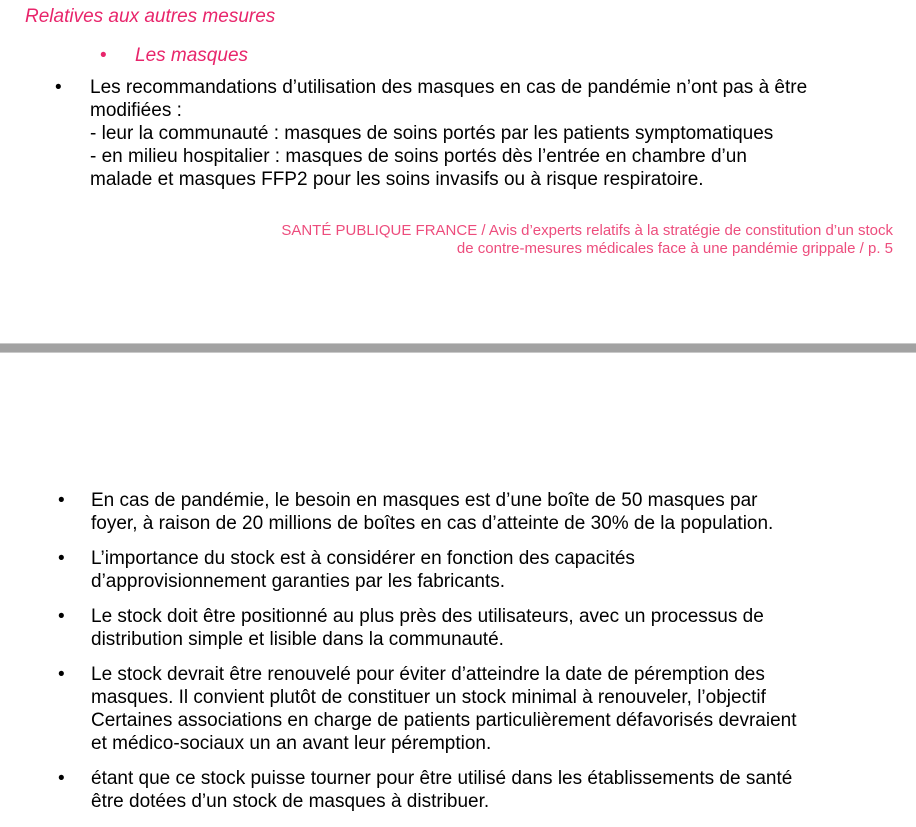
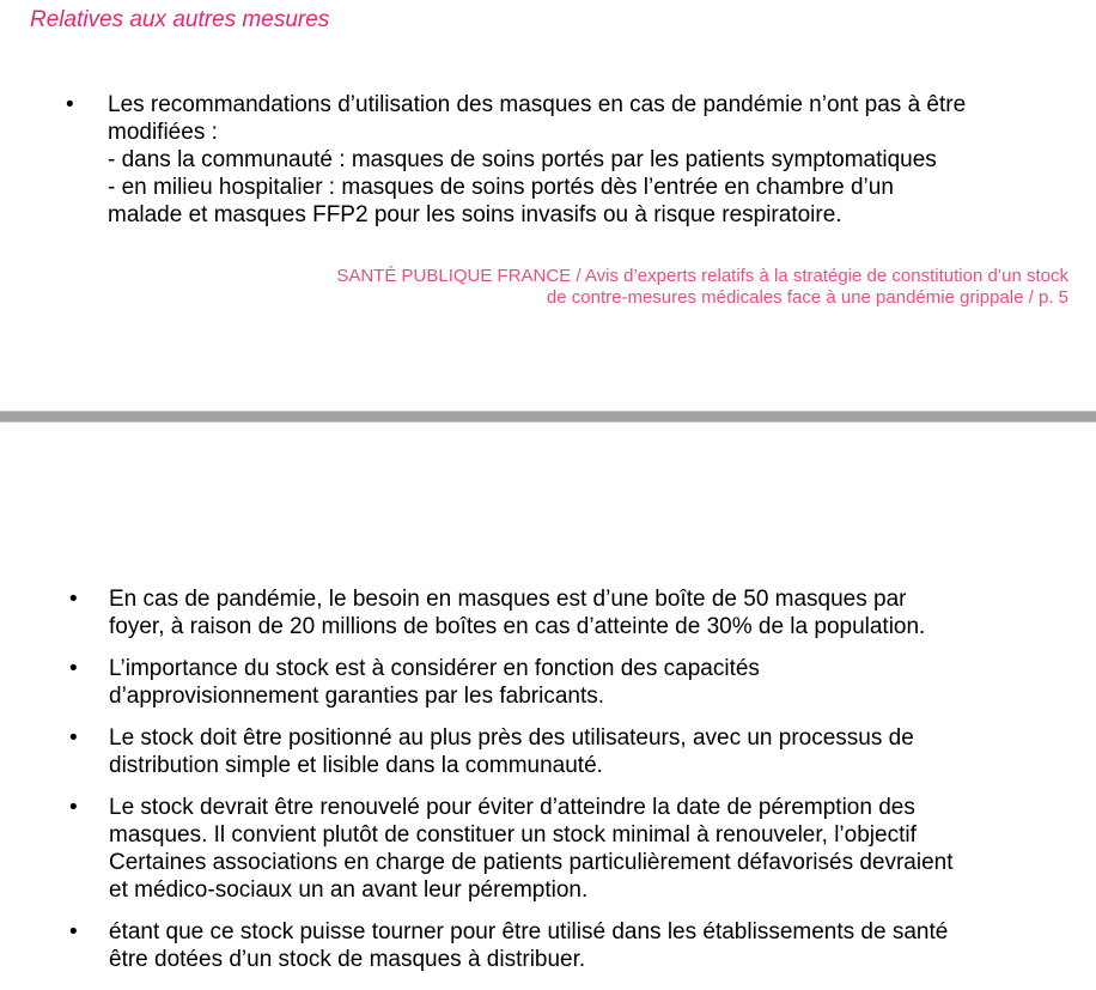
  Relatives aux autres mesures
- Les masques
  Les recommandations d’utilisation des masques en cas de pandémie n’ont pas à être
  modifiées :
- - leur la communauté : masques de soins portés par les patients symptomatiques
+ - dans la communauté : masques de soins portés par les patients symptomatiques
  - en milieu hospitalier : masques de soins portés dès l’entrée en chambre d’un
  malade et masques FFP2 pour les soins invasifs ou à risque respiratoire.
  SANTÉ PUBLIQUE FRANCE / Avis d’experts relatifs à la stratégie de constitution d’un stock
  de contre-mesures médicales face à une pandémie grippale / p. 5
  En cas de pandémie, le besoin en masques est d’une boîte de 50 masques par
  foyer, à raison de 20 millions de boîtes en cas d’atteinte de 30% de la population.
  L’importance du stock est à considérer en fonction des capacités
  d’approvisionnement garanties par les fabricants.
  Le stock doit être positionné au plus près des utilisateurs, avec un processus de
  distribution simple et lisible dans la communauté.
  Le stock devrait être renouvelé pour éviter d’atteindre la date de péremption des
  masques. Il convient plutôt de constituer un stock minimal à renouveler, l’objectif
  Certaines associations en charge de patients particulièrement défavorisés devraient
  et médico-sociaux un an avant leur péremption.
  étant que ce stock puisse tourner pour être utilisé dans les établissements de santé
  être dotées d’un stock de masques à distribuer.
